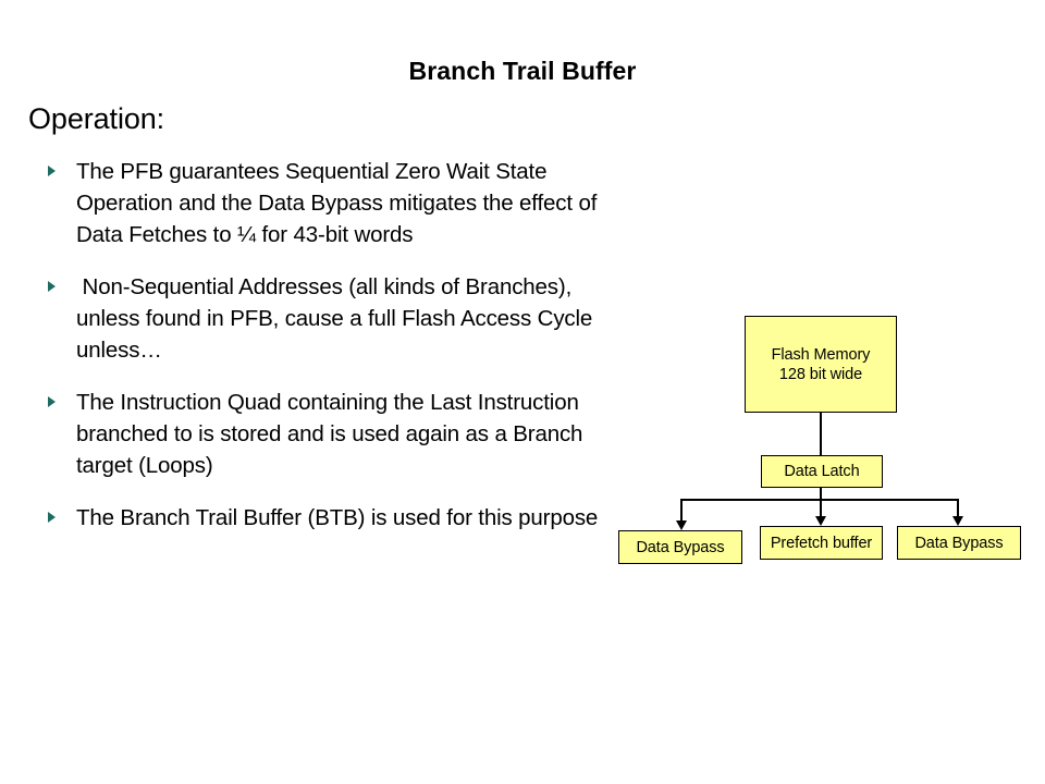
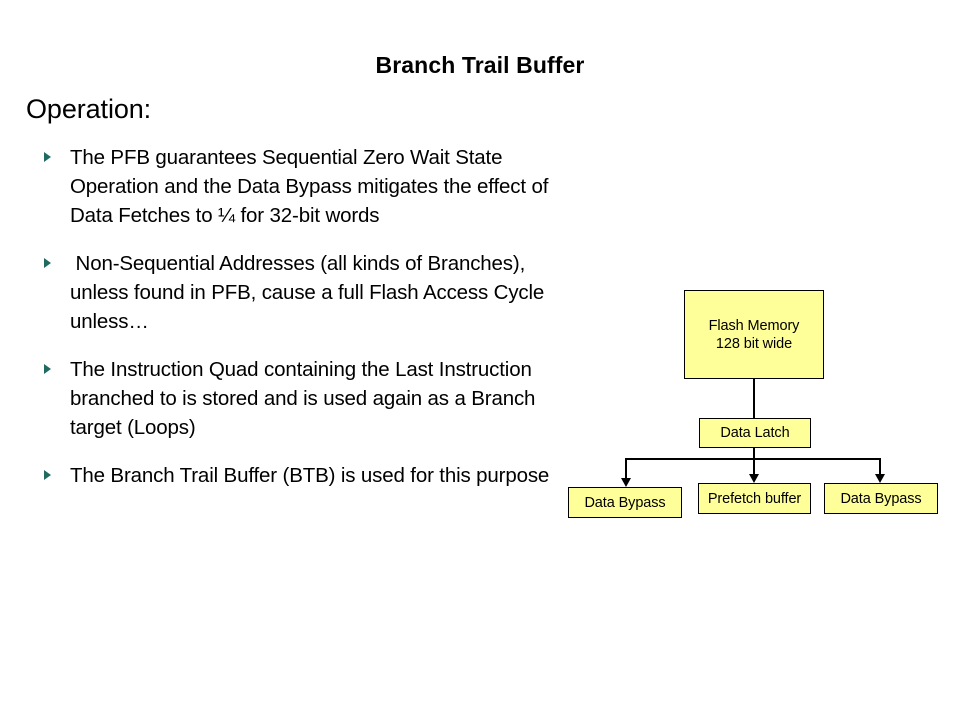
  Branch Trail Buffer
  Operation:
- The PFB guarantees Sequential Zero Wait State Operation and the Data Bypass mitigates the effect of Data Fetches to ¼ for 43-bit words
+ The PFB guarantees Sequential Zero Wait State Operation and the Data Bypass mitigates the effect of Data Fetches to ¼ for 32-bit words
  Non-Sequential Addresses (all kinds of Branches), unless found in PFB, cause a full Flash Access Cycle unless…
  The Instruction Quad containing the Last Instruction branched to is stored and is used again as a Branch target (Loops)
  The Branch Trail Buffer (BTB) is used for this purpose
  Flash Memory
  128 bit wide
  Data Latch
  Data Bypass
  Prefetch buffer
  Data Bypass
